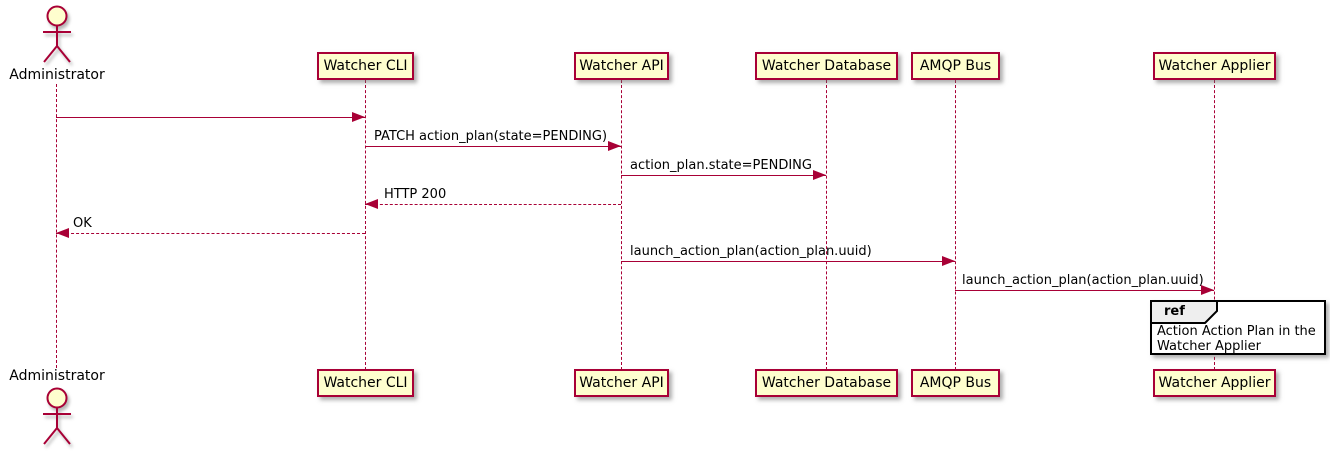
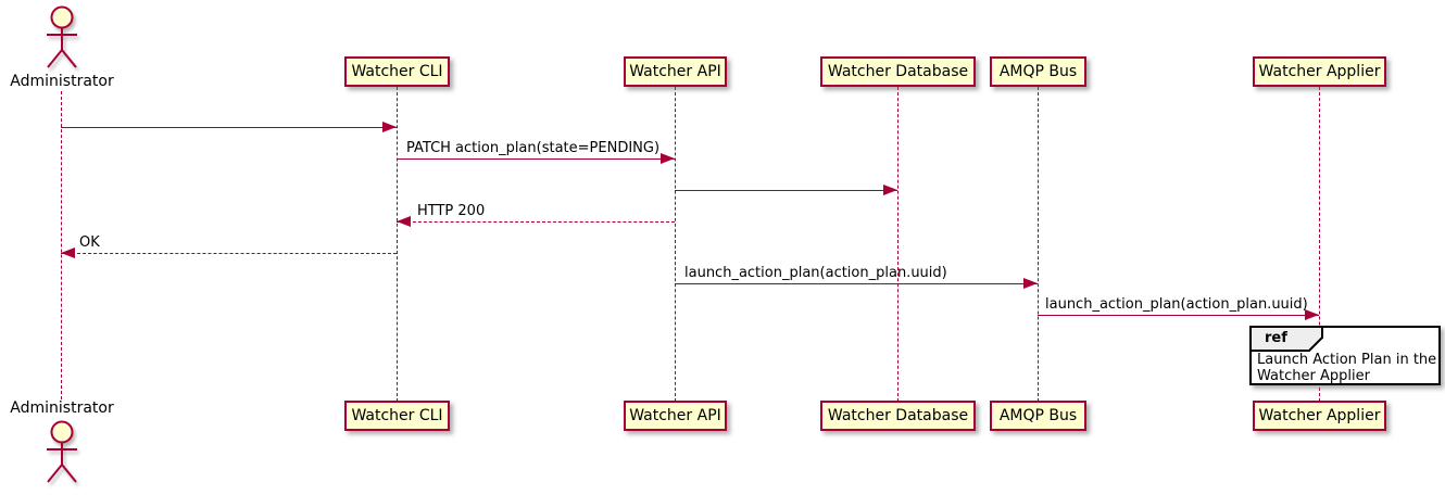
  Administrator
  Administrator
  Watcher CLI
  Watcher API
  Watcher Database
  AMQP Bus
  Watcher Applier
  Watcher CLI
  Watcher API
  Watcher Database
  AMQP Bus
  Watcher Applier
  PATCH action_plan(state=PENDING)
- action_plan.state=PENDING
  HTTP 200
  OK
  launch_action_plan(action_plan.uuid)
  launch_action_plan(action_plan.uuid)
  ref
- Action Action Plan in the
+ Launch Action Plan in the
  Watcher Applier
